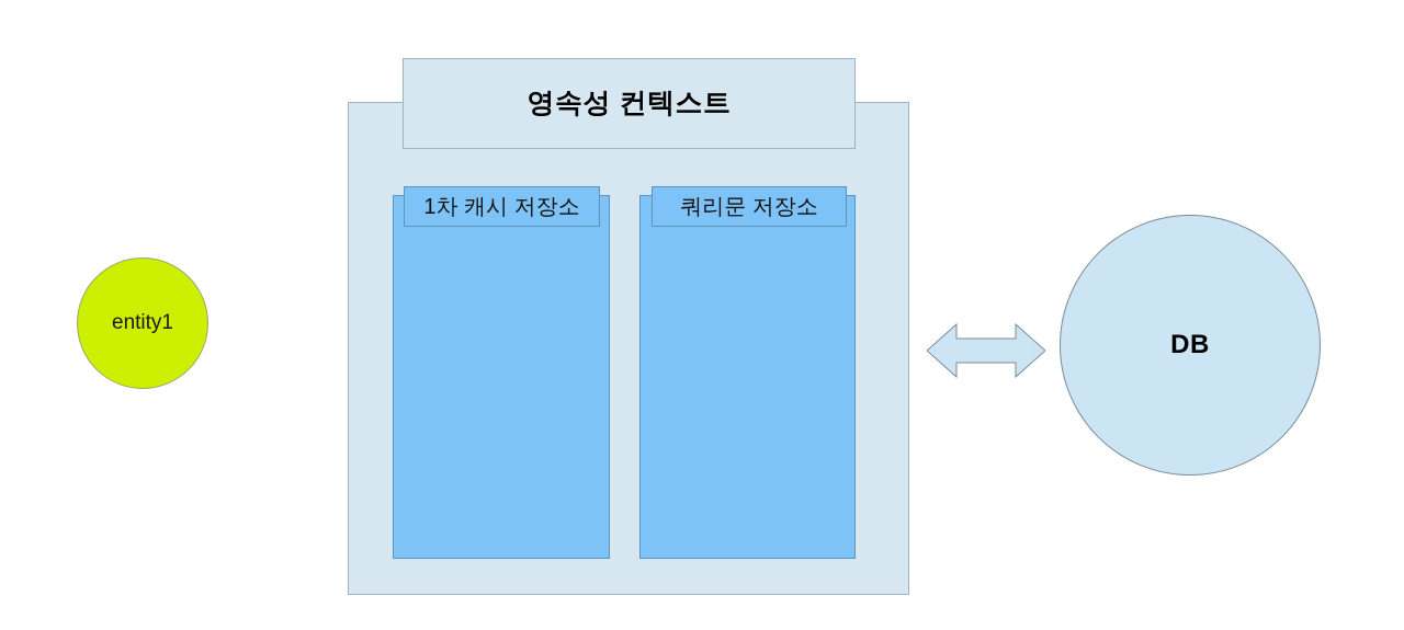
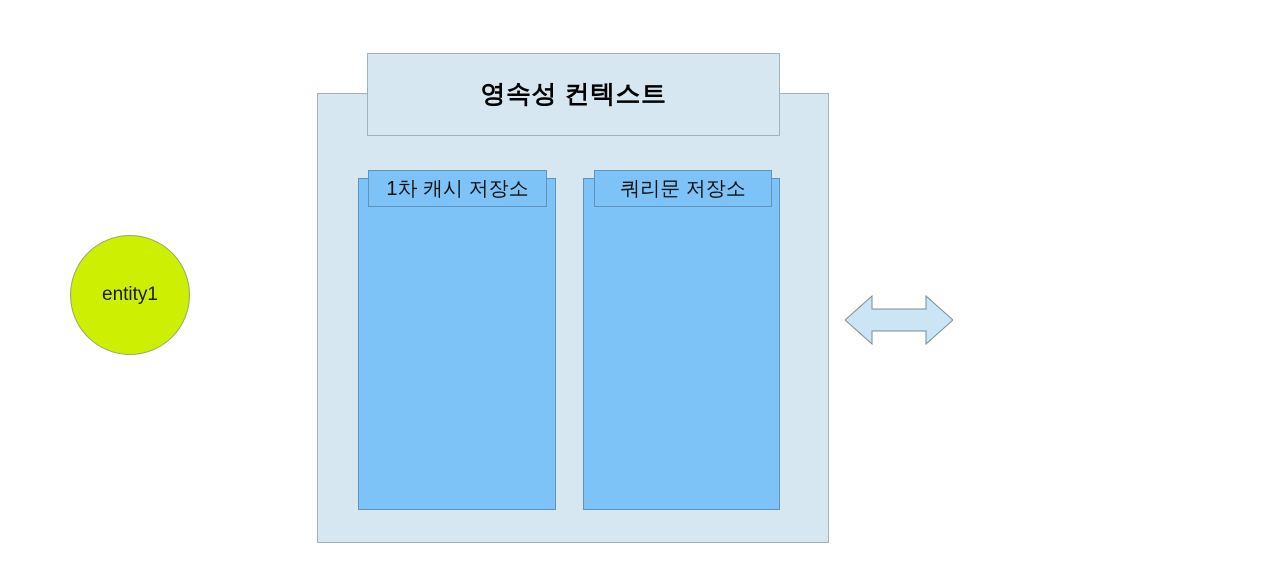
  entity1
  1차 캐시 저장소
  쿼리문 저장소
  영속성 컨텍스트
- DB
